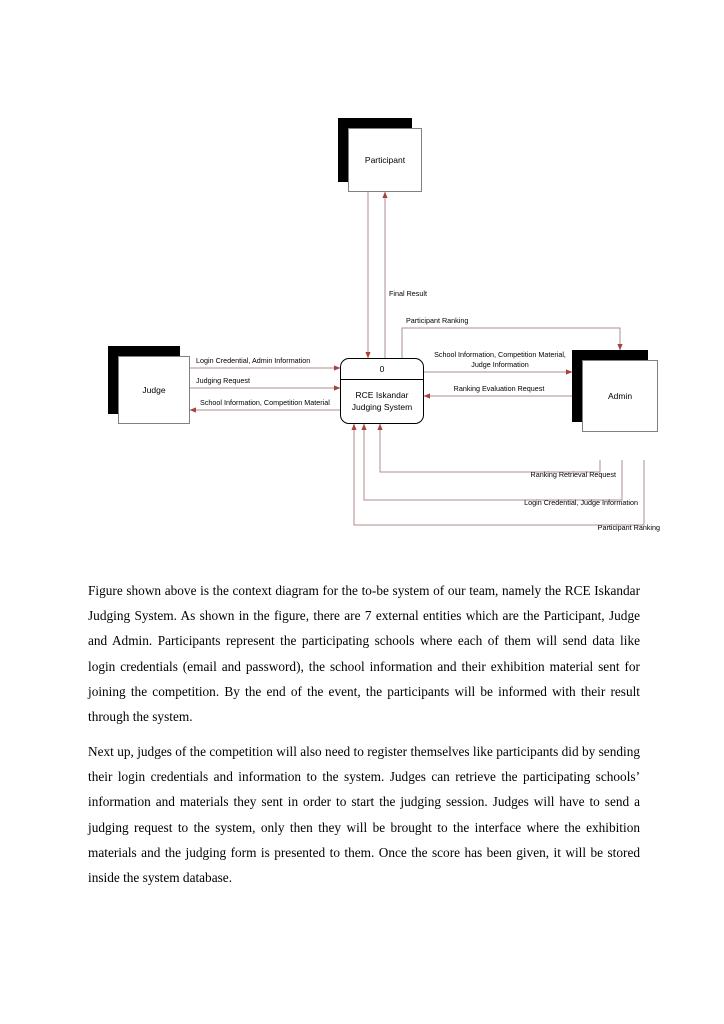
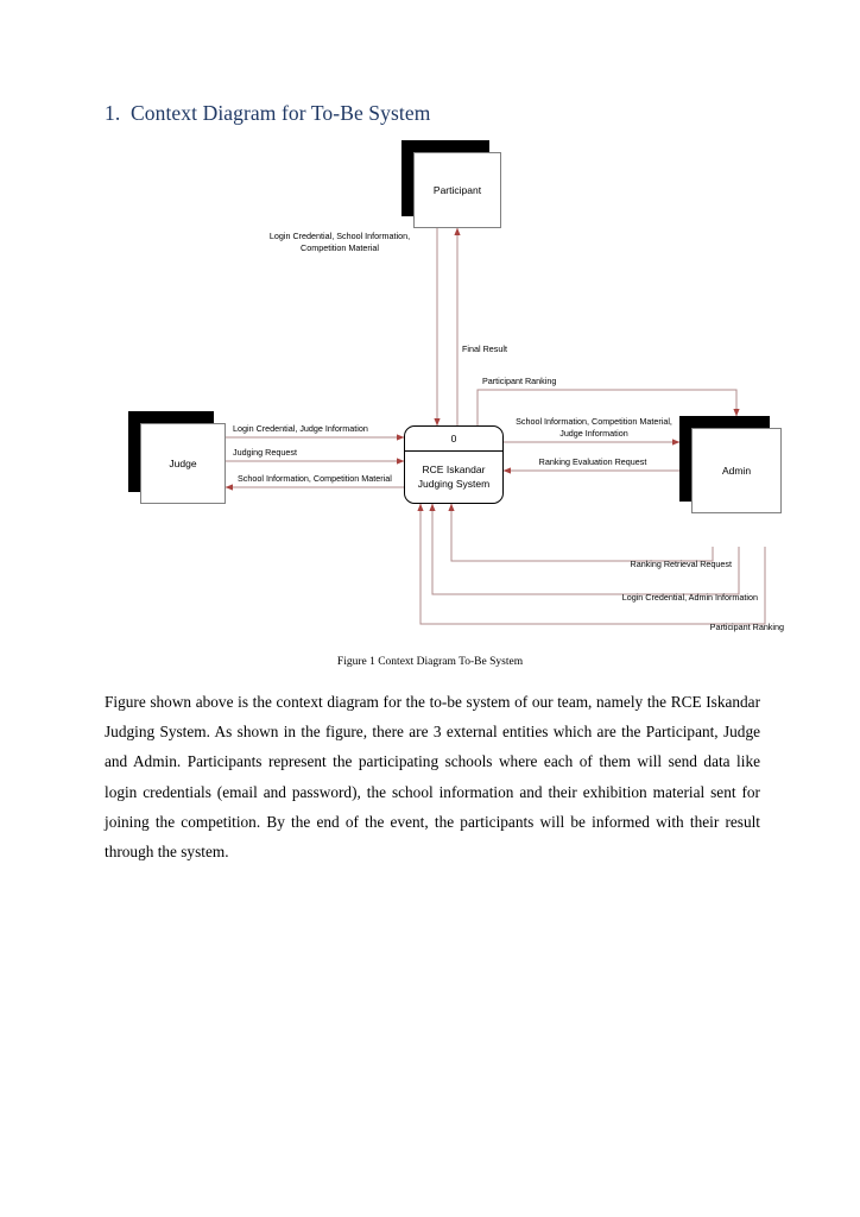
+ 1. Context Diagram for To-Be System
  Participant
  Judge
  Admin
  0
  RCE Iskandar Judging System
+ Login Credential, School Information,
+ Competition Material
  Final Result
  Participant Ranking
- Login Credential, Admin Information
+ Login Credential, Judge Information
  Judging Request
  School Information, Competition Material
  School Information, Competition Material,
  Judge Information
  Ranking Evaluation Request
  Ranking Retrieval Request
- Login Credential, Judge Information
+ Login Credential, Admin Information
  Participant Ranking
+ Figure 1 Context Diagram To-Be System
- Figure shown above is the context diagram for the to-be system of our team, namely the RCE Iskandar Judging System. As shown in the figure, there are 7 external entities which are the Participant, Judge and Admin. Participants represent the participating schools where each of them will send data like login credentials (email and password), the school information and their exhibition material sent for joining the competition. By the end of the event, the participants will be informed with their result through the system.
+ Figure shown above is the context diagram for the to-be system of our team, namely the RCE Iskandar Judging System. As shown in the figure, there are 3 external entities which are the Participant, Judge and Admin. Participants represent the participating schools where each of them will send data like login credentials (email and password), the school information and their exhibition material sent for joining the competition. By the end of the event, the participants will be informed with their result through the system.
- Next up, judges of the competition will also need to register themselves like participants did by sending their login credentials and information to the system. Judges can retrieve the participating schools’ information and materials they sent in order to start the judging session. Judges will have to send a judging request to the system, only then they will be brought to the interface where the exhibition materials and the judging form is presented to them. Once the score has been given, it will be stored inside the system database.
